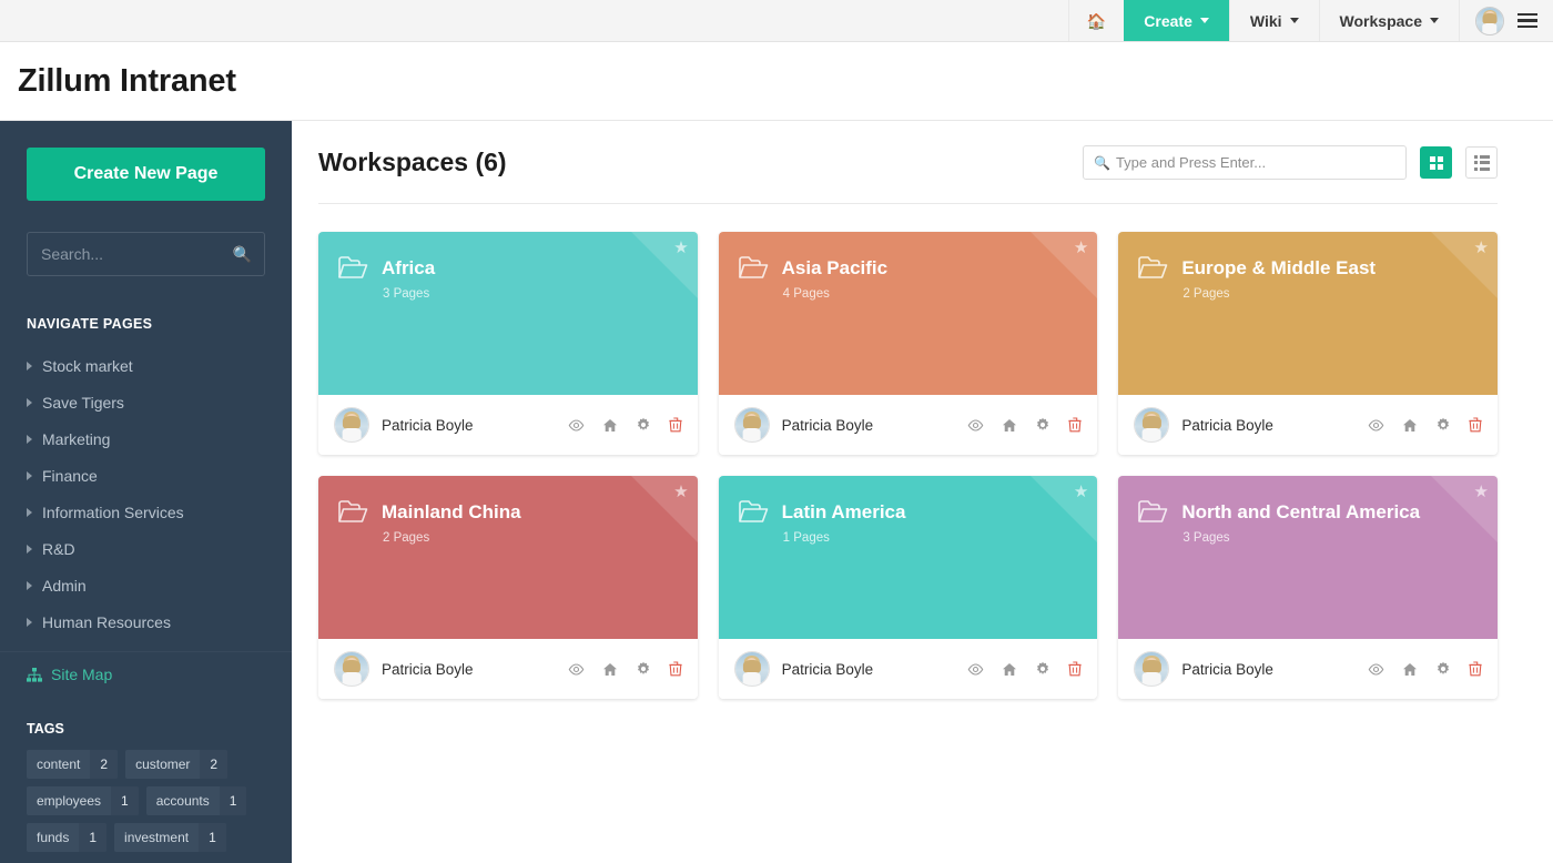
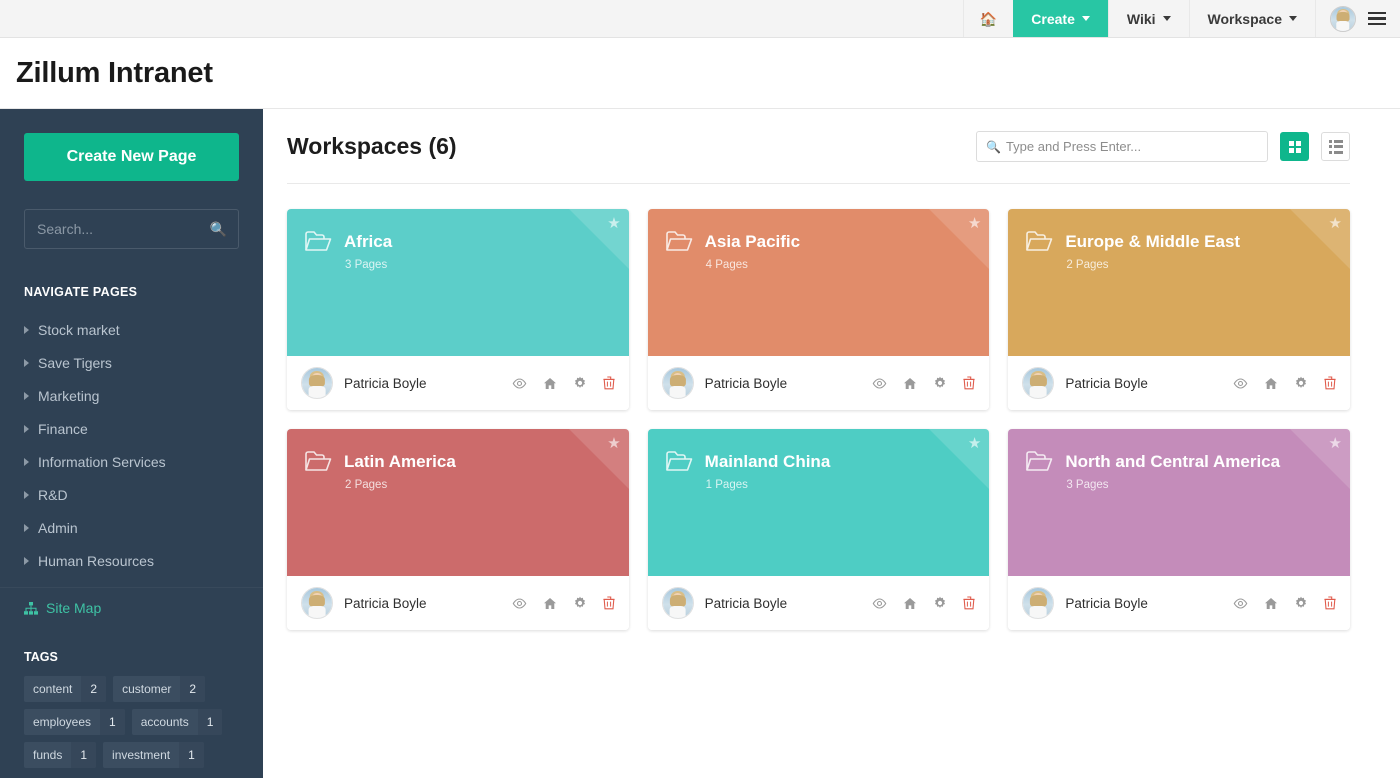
  🏠
  Create
  Wiki
  Workspace
  Zillum Intranet
  Create New Page
  Search...
  🔍
  NAVIGATE PAGES
  Stock market
  Save Tigers
  Marketing
  Finance
  Information Services
  R&D
  Admin
  Human Resources
  Site Map
  TAGS
  content
  2
  customer
  2
  employees
  1
  accounts
  1
  funds
  1
  investment
  1
  Workspaces (6)
  🔍
  Type and Press Enter...
  ★
  Africa
  3 Pages
  Patricia Boyle
  ★
  Asia Pacific
  4 Pages
  Patricia Boyle
  ★
  Europe & Middle East
  2 Pages
  Patricia Boyle
  ★
- Mainland China
+ Latin America
  2 Pages
  Patricia Boyle
  ★
- Latin America
+ Mainland China
  1 Pages
  Patricia Boyle
  ★
  North and Central America
  3 Pages
  Patricia Boyle
